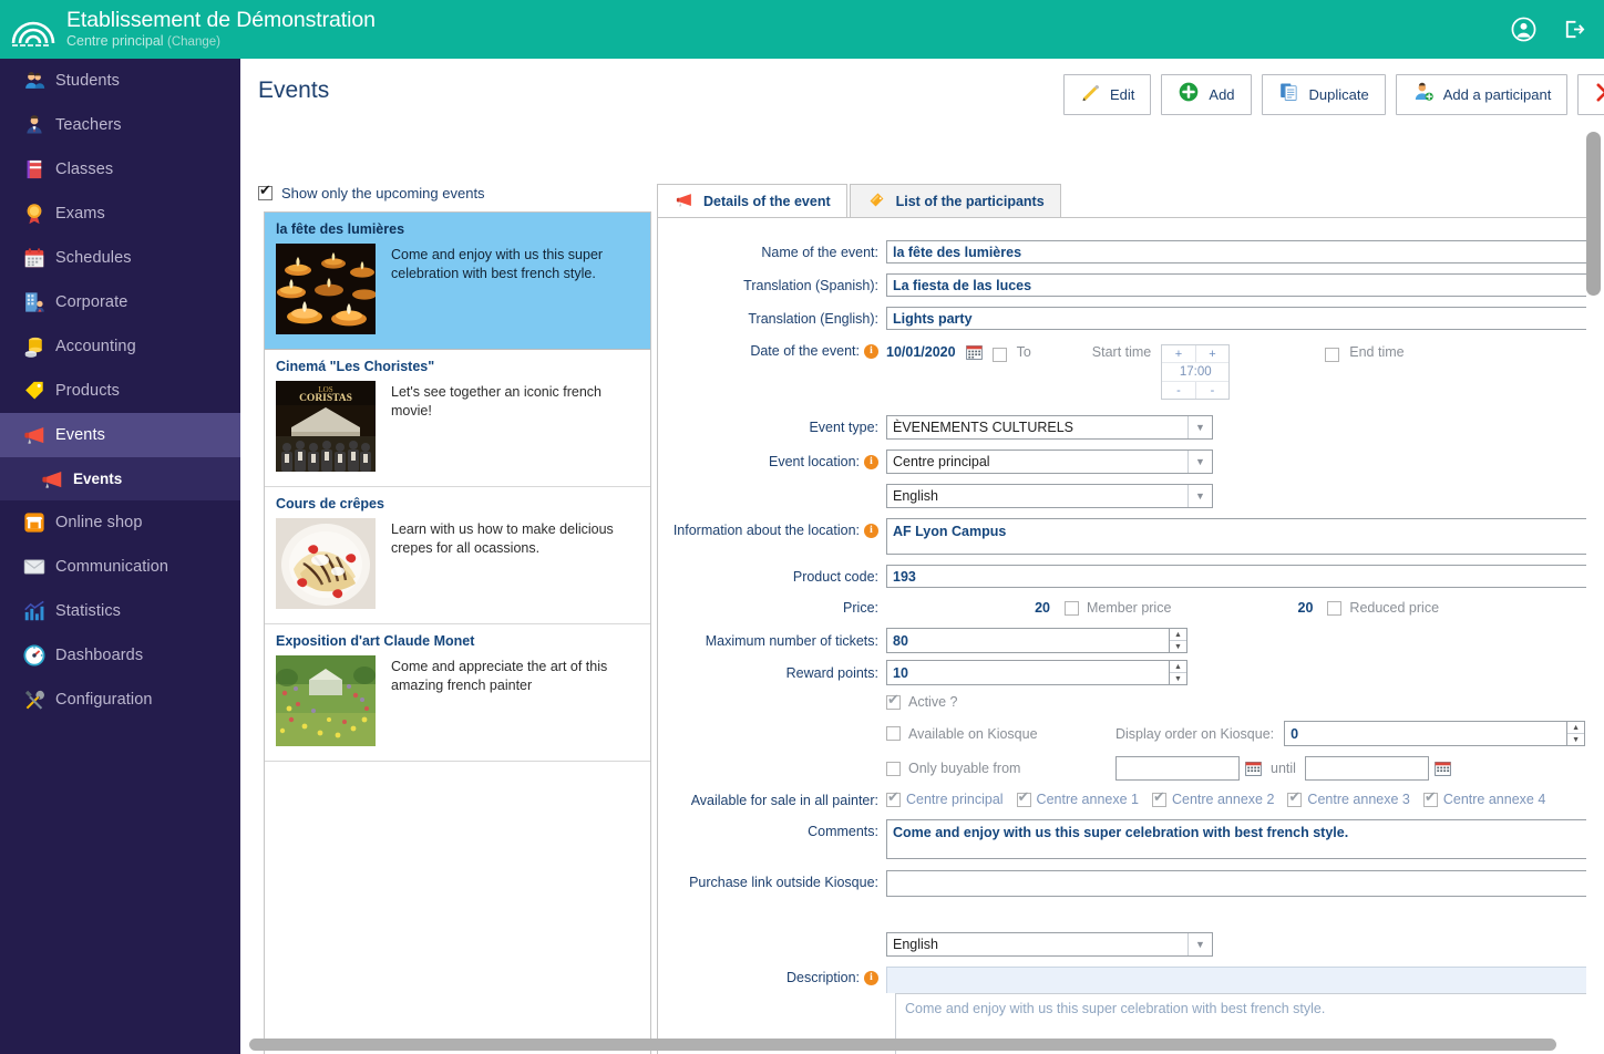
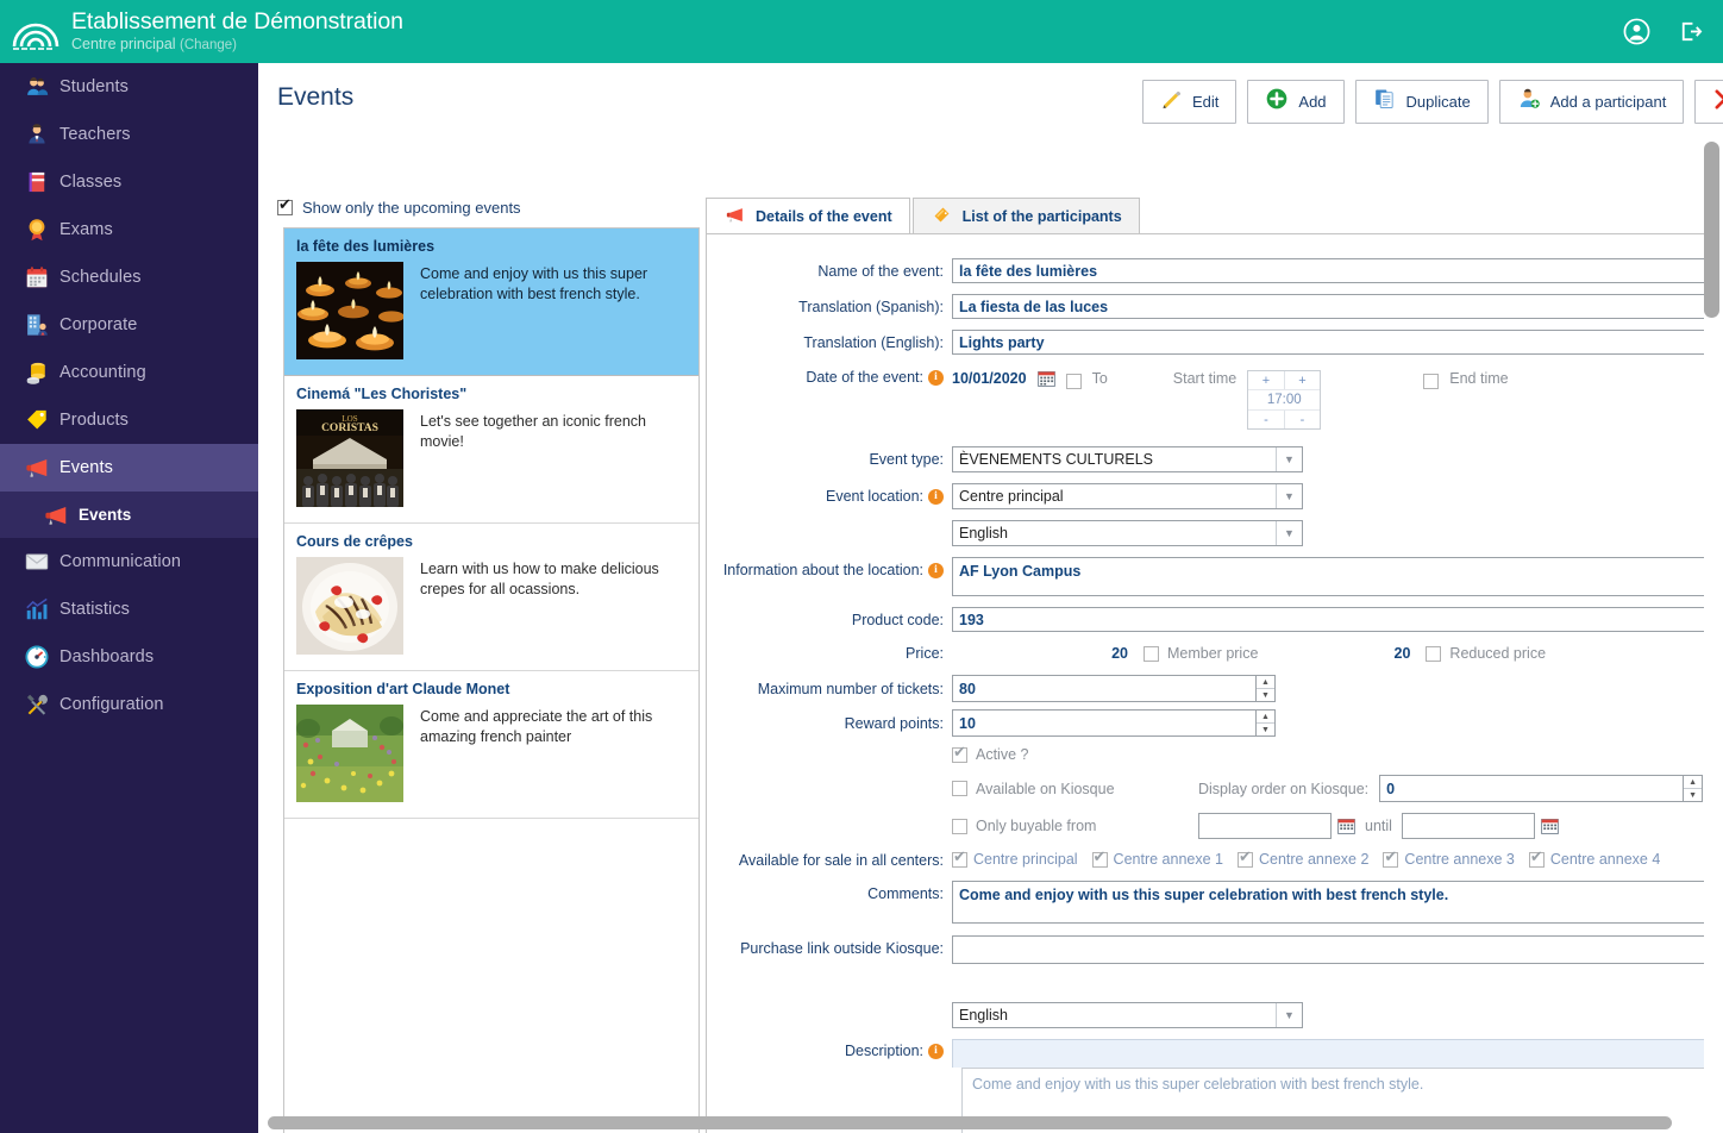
  Etablissement de Démonstration
  Centre principal (Change)
  Students
  Teachers
  Classes
  Exams
  Schedules
  Corporate
  Accounting
  Products
  Events
  Events
- Online shop
  Communication
  Statistics
  Dashboards
  Configuration
  Events
  Edit
  Add
  Duplicate
  Add a participant
  Show only the upcoming events
  la fête des lumières
  Come and enjoy with us this super celebration with best french style.
  Cinemá "Les Choristes"
  LOS
  CORISTAS
  Let's see together an iconic french movie!
  Cours de crêpes
  Learn with us how to make delicious crepes for all ocassions.
  Exposition d'art Claude Monet
  Come and appreciate the art of this amazing french painter
  Details of the event
  List of the participants
  Name of the event:
  la fête des lumières
  Translation (Spanish):
  La fiesta de las luces
  Translation (English):
  Lights party
  Date of the event:
  i
  10/01/2020
  To
  Start time
  +
  +
  17:00
  -
  -
  End time
  Event type:
  ÈVENEMENTS CULTURELS
  ▼
  Event location:
  i
  Centre principal
  ▼
  English
  ▼
  Information about the location:
  i
  AF Lyon Campus
  Product code:
  193
  Price:
  20
  Member price
  20
  Reduced price
  Maximum number of tickets:
  80
  Reward points:
  10
  Active ?
  Available on Kiosque
  Display order on Kiosque:
  0
  Only buyable from
  until
- Available for sale in all painter:
+ Available for sale in all centers:
  Centre principal
  Centre annexe 1
  Centre annexe 2
  Centre annexe 3
  Centre annexe 4
  Comments:
  Come and enjoy with us this super celebration with best french style.
  Purchase link outside Kiosque:
  English
  ▼
  Description:
  i
  Come and enjoy with us this super celebration with best french style.
